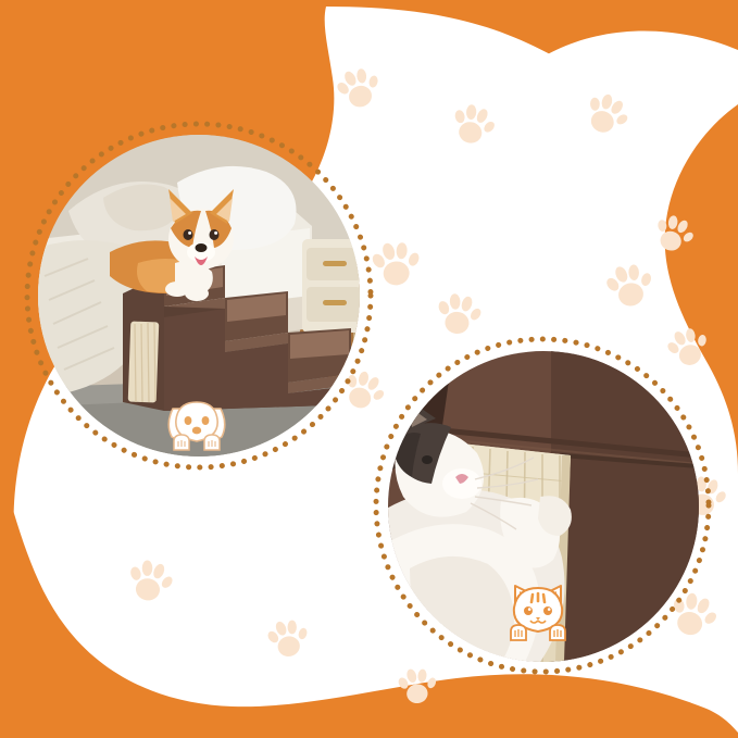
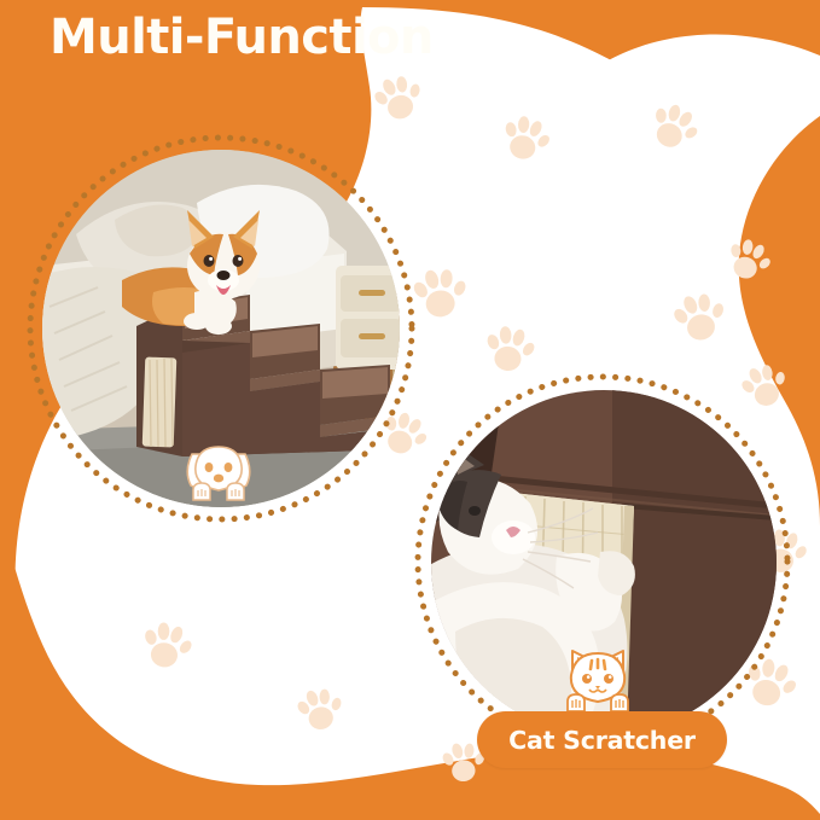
+ Cat Scratcher
+ Multi-Function
